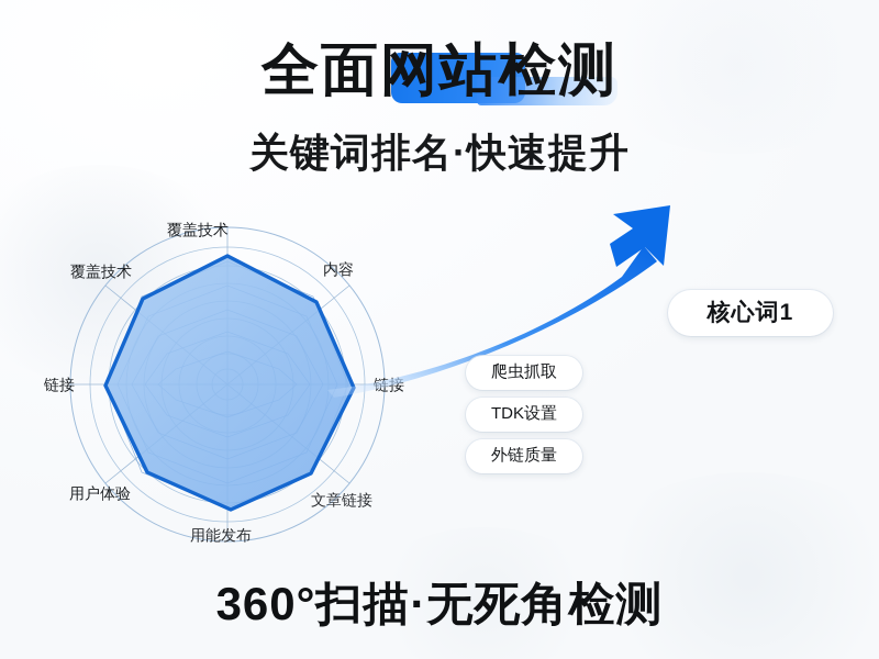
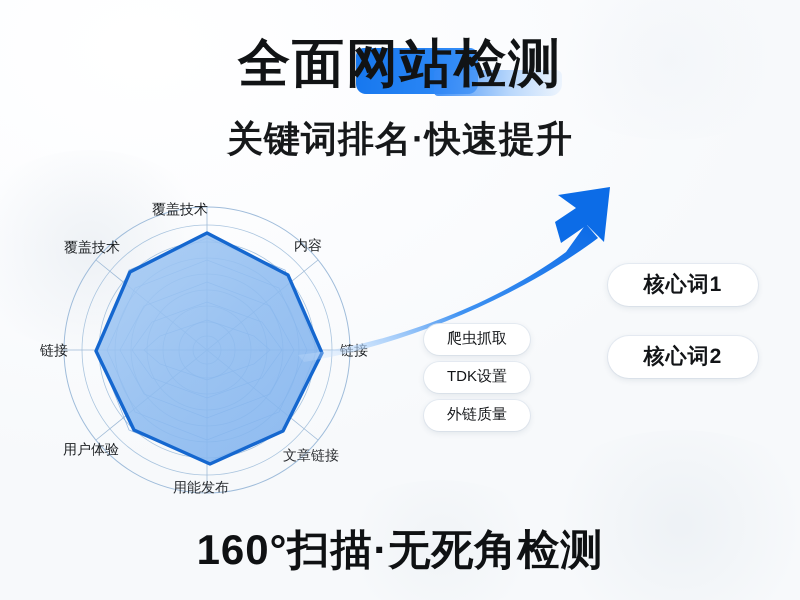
  全面网站检测
  关键词排名·快速提升
  覆盖技术
  内容
  文章链接
  用能发布
  用户体验
  链接
  覆盖技术
  爬虫抓取
  TDK设置
  外链质量
  核心词1
+ 核心词2
- 360°扫描·无死角检测
+ 160°扫描·无死角检测
